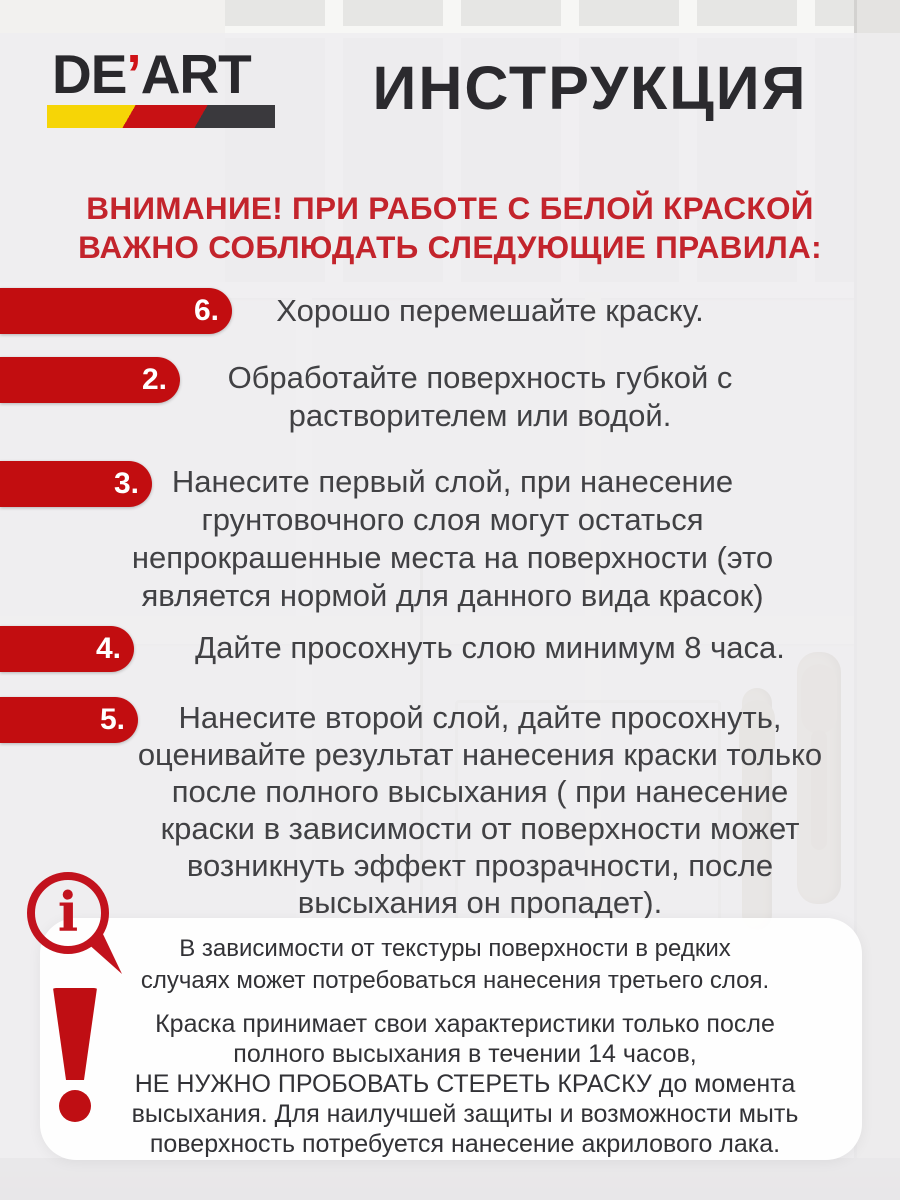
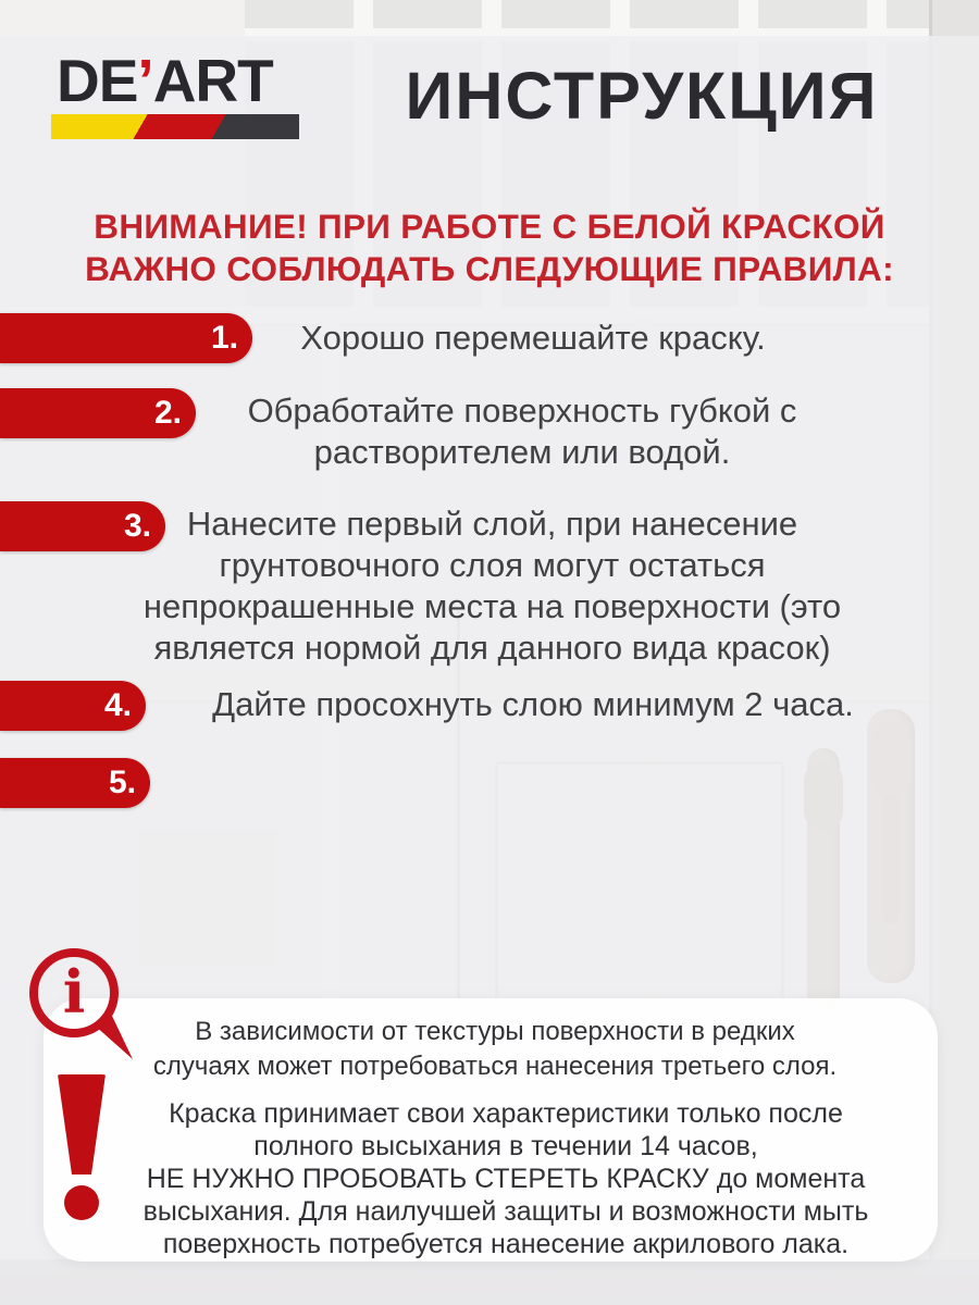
  DE’ART
  ИНСТРУКЦИЯ
  ВНИМАНИЕ! ПРИ РАБОТЕ С БЕЛОЙ КРАСКОЙ
  ВАЖНО СОБЛЮДАТЬ СЛЕДУЮЩИЕ ПРАВИЛА:
- 6.
+ 1.
  Хорошо перемешайте краску.
  2.
  Обработайте поверхность губкой с
  растворителем или водой.
  3.
  Нанесите первый слой, при нанесение
  грунтовочного слоя могут остаться
  непрокрашенные места на поверхности (это
  является нормой для данного вида красок)
  4.
- Дайте просохнуть слою минимум 8 часа.
+ Дайте просохнуть слою минимум 2 часа.
  5.
- Нанесите второй слой, дайте просохнуть,
- оценивайте результат нанесения краски только
- после полного высыхания ( при нанесение
- краски в зависимости от поверхности может
- возникнуть эффект прозрачности, после
- высыхания он пропадет).
  i
  В зависимости от текстуры поверхности в редких
  случаях может потребоваться нанесения третьего слоя.
  Краска принимает свои характеристики только после
  полного высыхания в течении 14 часов,
  НЕ НУЖНО ПРОБОВАТЬ СТЕРЕТЬ КРАСКУ до момента
  высыхания. Для наилучшей защиты и возможности мыть
  поверхность потребуется нанесение акрилового лака.
